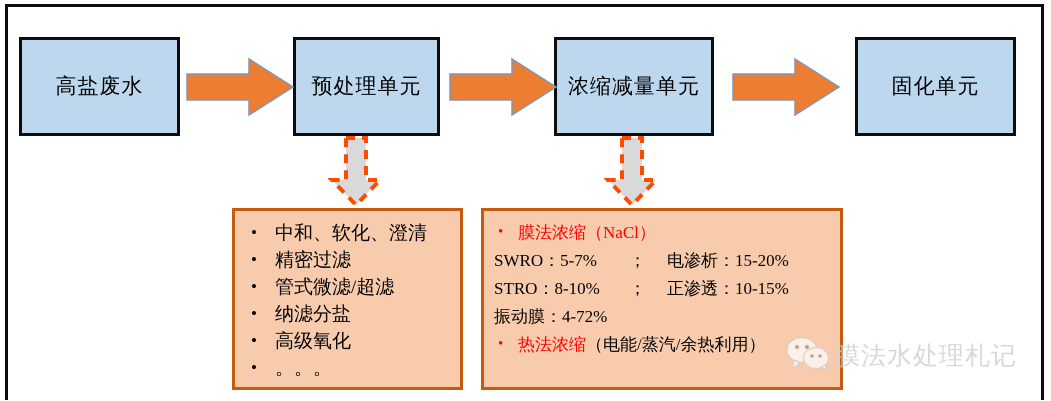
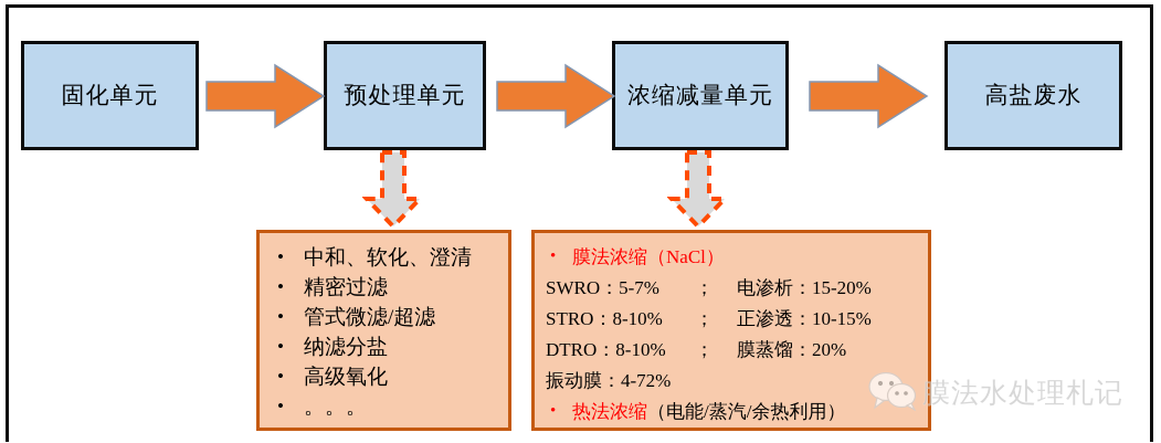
- 高盐废水
+ 固化单元
  预处理单元
  浓缩减量单元
- 固化单元
+ 高盐废水
  中和、软化、澄清
  精密过滤
  管式微滤/超滤
  纳滤分盐
  高级氧化
  。。。
  膜法浓缩（NaCl）
  SWRO：5-7% ； 电渗析：15-20%
  STRO：8-10% ； 正渗透：10-15%
+ DTRO：8-10% ； 膜蒸馏：20%
  振动膜：4-72%
  热法浓缩（电能/蒸汽/余热利用）
  膜法水处理札记
